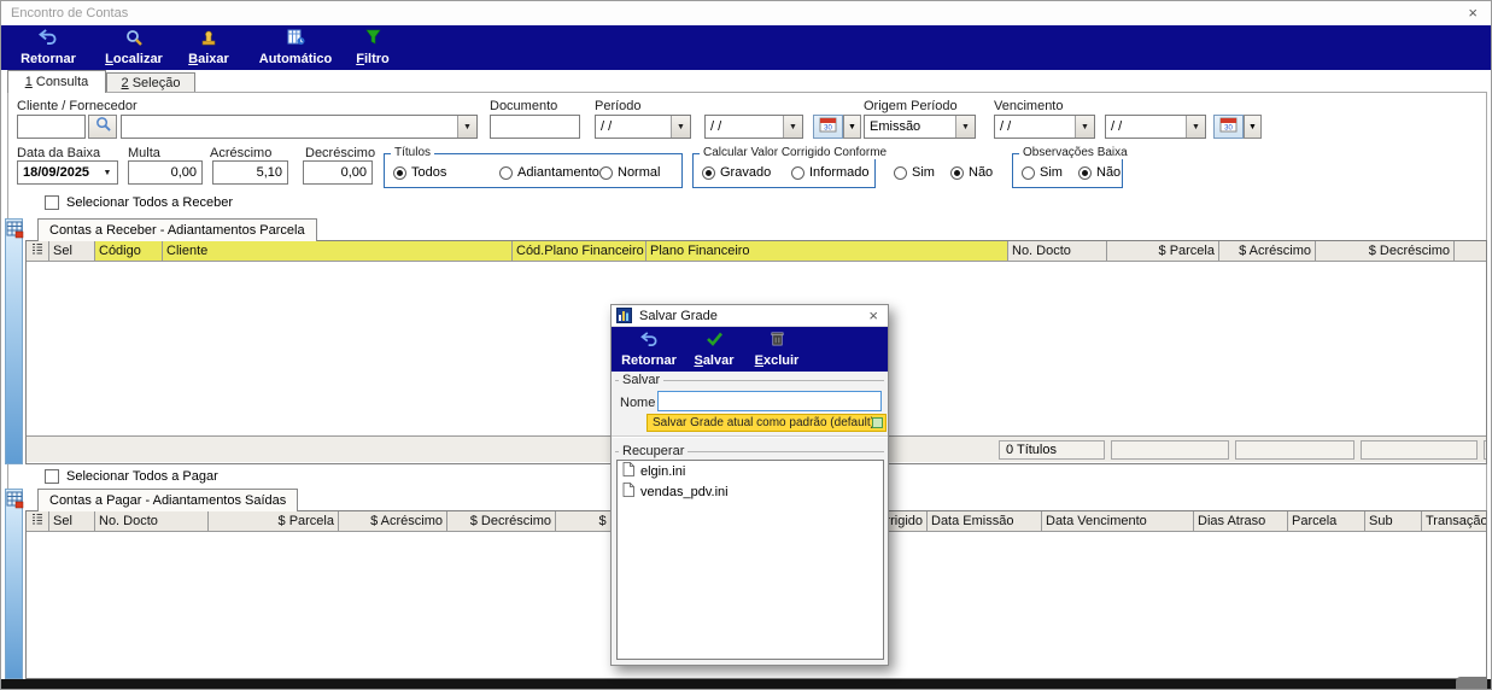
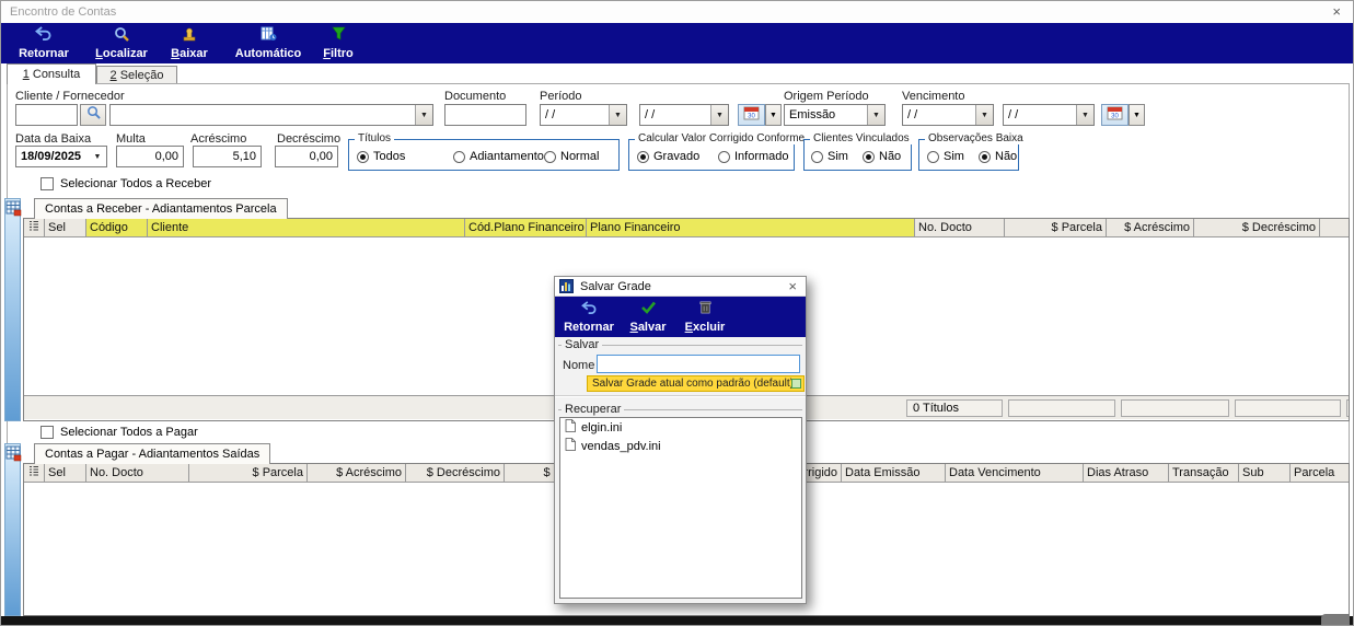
  Encontro de Contas
  ×
  Retornar
  Localizar
  Baixar
  Automático
  Filtro
  1 Consulta
  2 Seleção
  Cliente / Fornecedor
  Documento
  Período
  Origem Período
  Vencimento
  / /
  / /
  Emissão
  / /
  / /
  Data da Baixa
  Multa
  Acréscimo
  Decréscimo
  18/09/2025
  0,00
  5,10
  0,00
  Títulos
  Todos
  Adiantamento
  Normal
  Calcular Valor Corrigido Conforme
  Gravado
  Informado
+ Clientes Vinculados
  Sim
  Não
  Observações Baixa
  Sim
  Não
  Selecionar Todos a Receber
  Contas a Receber - Adiantamentos Parcela
  Sel
  Código
  Cliente
  Cód.Plano Financeiro
  Plano Financeiro
  No. Docto
  $ Parcela
  $ Acréscimo
  $ Decréscimo
  0 Títulos
  Selecionar Todos a Pagar
  Contas a Pagar - Adiantamentos Saídas
  Sel
  No. Docto
  $ Parcela
  $ Acréscimo
  $ Decréscimo
  rigido
  Data Emissão
  Data Vencimento
  Dias Atraso
- Parcela
+ Transação
  Sub
- Transação
+ Parcela
  Salvar Grade
  ×
  Retornar
  Salvar
  Excluir
  Salvar
  Nome
  Salvar Grade atual como padrão (default
  Recuperar
  elgin.ini
  vendas_pdv.ini
